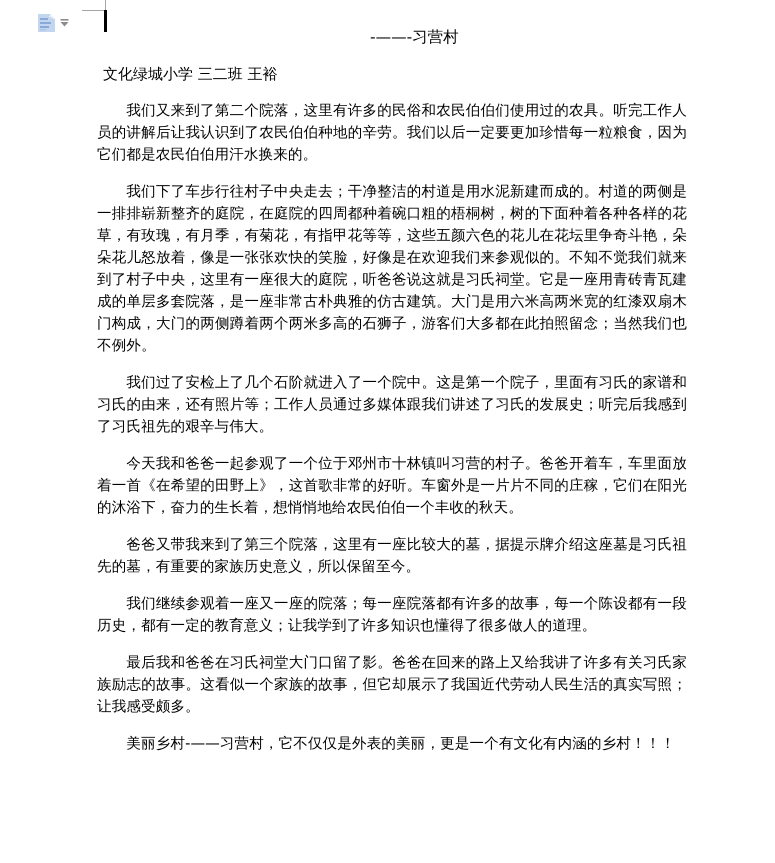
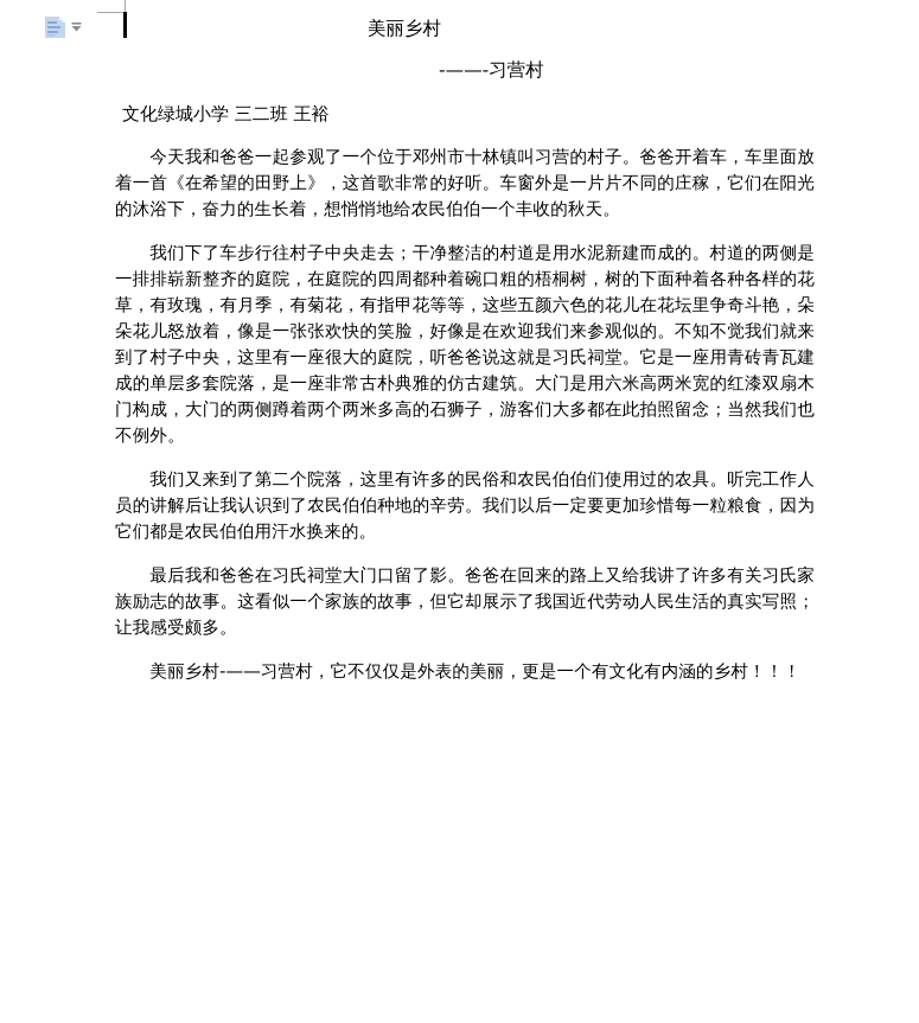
+ 美丽乡村
  -——-习营村
  文化绿城小学 三二班 王裕
- 我们又来到了第二个院落，这里有许多的民俗和农民伯伯们使用过的农具。听完工作人员的讲解后让我认识到了农民伯伯种地的辛劳。我们以后一定要更加珍惜每一粒粮食，因为它们都是农民伯伯用汗水换来的。
+ 今天我和爸爸一起参观了一个位于邓州市十林镇叫习营的村子。爸爸开着车，车里面放着一首《在希望的田野上》，这首歌非常的好听。车窗外是一片片不同的庄稼，它们在阳光的沐浴下，奋力的生长着，想悄悄地给农民伯伯一个丰收的秋天。
  我们下了车步行往村子中央走去；干净整洁的村道是用水泥新建而成的。村道的两侧是一排排崭新整齐的庭院，在庭院的四周都种着碗口粗的梧桐树，树的下面种着各种各样的花草，有玫瑰，有月季，有菊花，有指甲花等等，这些五颜六色的花儿在花坛里争奇斗艳，朵朵花儿怒放着，像是一张张欢快的笑脸，好像是在欢迎我们来参观似的。不知不觉我们就来到了村子中央，这里有一座很大的庭院，听爸爸说这就是习氏祠堂。它是一座用青砖青瓦建成的单层多套院落，是一座非常古朴典雅的仿古建筑。大门是用六米高两米宽的红漆双扇木门构成，大门的两侧蹲着两个两米多高的石狮子，游客们大多都在此拍照留念；当然我们也不例外。
- 我们过了安检上了几个石阶就进入了一个院中。这是第一个院子，里面有习氏的家谱和习氏的由来，还有照片等；工作人员通过多媒体跟我们讲述了习氏的发展史；听完后我感到了习氏祖先的艰辛与伟大。
- 今天我和爸爸一起参观了一个位于邓州市十林镇叫习营的村子。爸爸开着车，车里面放着一首《在希望的田野上》，这首歌非常的好听。车窗外是一片片不同的庄稼，它们在阳光的沐浴下，奋力的生长着，想悄悄地给农民伯伯一个丰收的秋天。
+ 我们又来到了第二个院落，这里有许多的民俗和农民伯伯们使用过的农具。听完工作人员的讲解后让我认识到了农民伯伯种地的辛劳。我们以后一定要更加珍惜每一粒粮食，因为它们都是农民伯伯用汗水换来的。
- 爸爸又带我来到了第三个院落，这里有一座比较大的墓，据提示牌介绍这座墓是习氏祖先的墓，有重要的家族历史意义，所以保留至今。
- 我们继续参观着一座又一座的院落；每一座院落都有许多的故事，每一个陈设都有一段历史，都有一定的教育意义；让我学到了许多知识也懂得了很多做人的道理。
  最后我和爸爸在习氏祠堂大门口留了影。爸爸在回来的路上又给我讲了许多有关习氏家族励志的故事。这看似一个家族的故事，但它却展示了我国近代劳动人民生活的真实写照；让我感受颇多。
  美丽乡村-——习营村，它不仅仅是外表的美丽，更是一个有文化有内涵的乡村！！！
